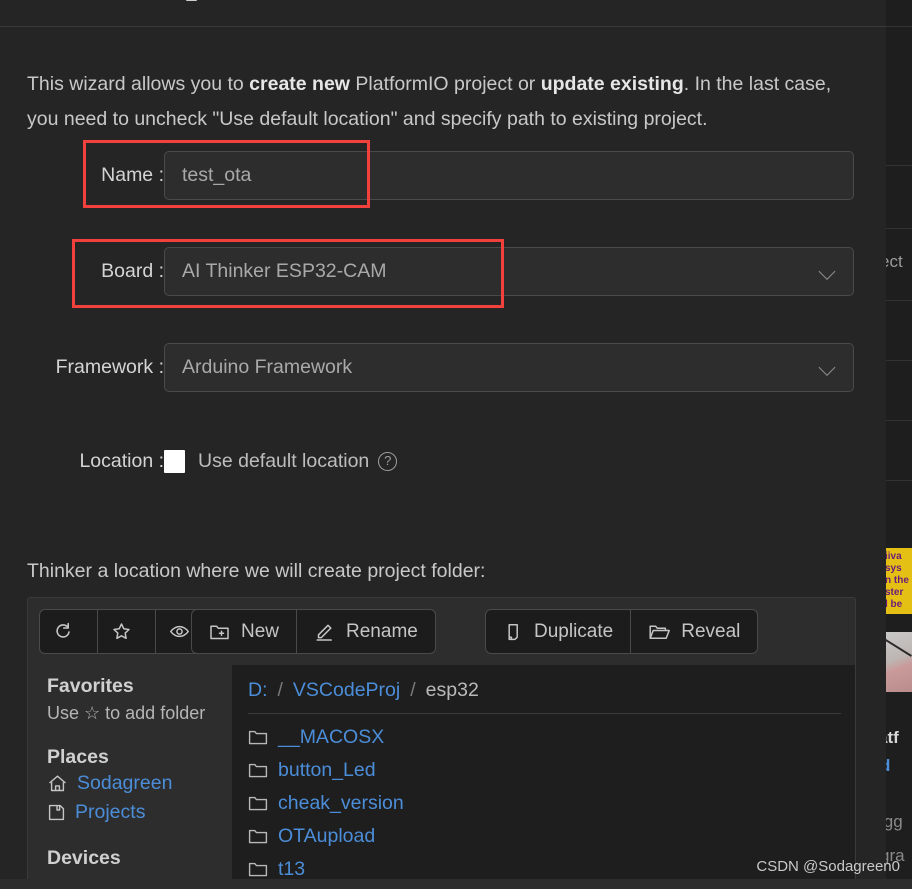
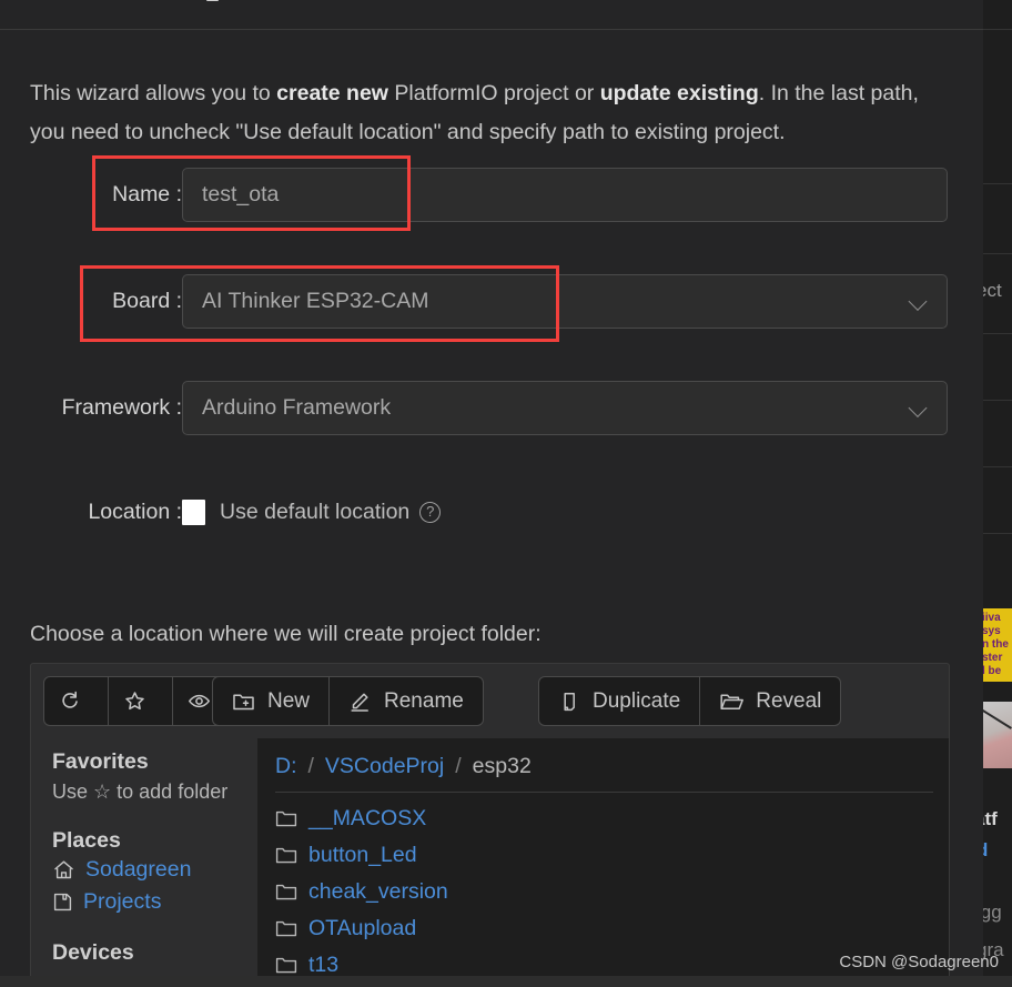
  iiva
  sys
  n the
  ster
  l be
- This wizard allows you to create new PlatformIO project or update existing. In the last case, you need to uncheck "Use default location" and specify path to existing project.
+ This wizard allows you to create new PlatformIO project or update existing. In the last path, you need to uncheck "Use default location" and specify path to existing project.
  Name :
  test_ota
  Board :
  AI Thinker ESP32-CAM
  Framework :
  Arduino Framework
  Location :
  Use default location
  ?
- Thinker a location where we will create project folder:
+ Choose a location where we will create project folder:
  New
  Rename
  Duplicate
  Reveal
  Favorites
  Use ☆ to add folder
  Places
  Sodagreen
  Projects
  Devices
  D:
  /
  VSCodeProj
  /
  esp32
  __MACOSX
  button_Led
  cheak_version
  OTAupload
  t13
  CSDN @Sodagreen0
